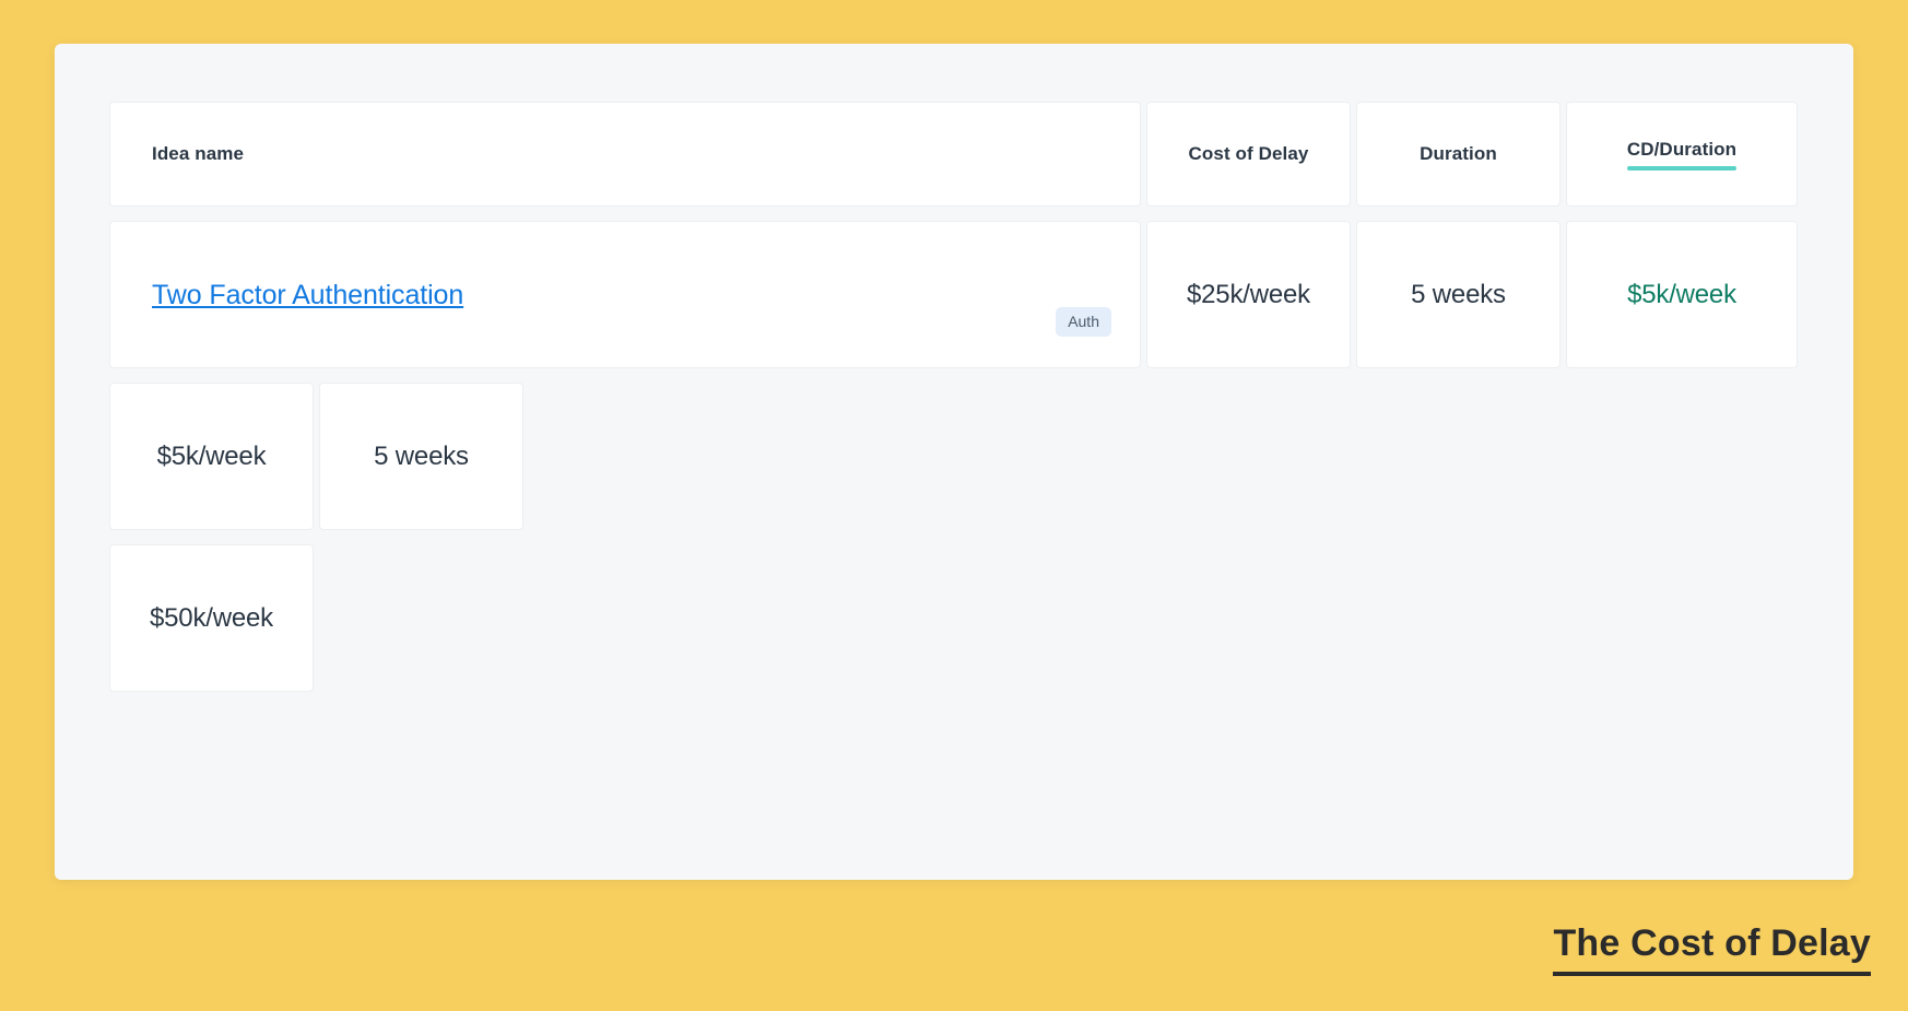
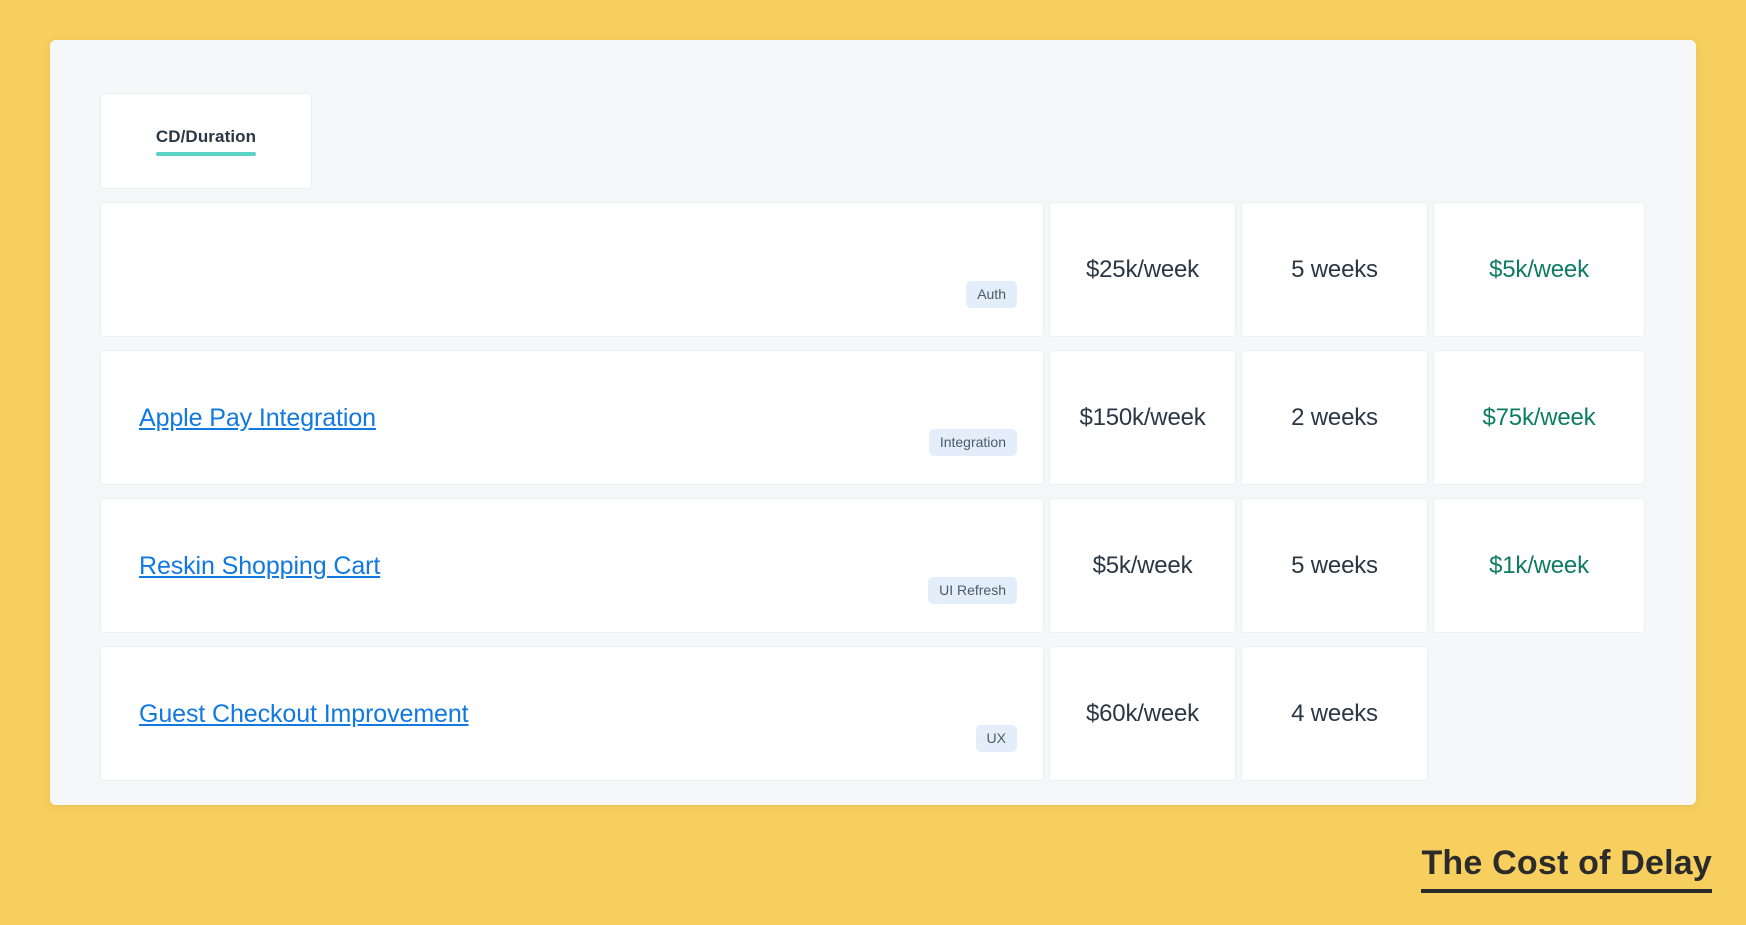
- Idea name
- Cost of Delay
- Duration
  CD/Duration
- Two Factor Authentication
  Auth
  $25k/week
  5 weeks
  $5k/week
+ Apple Pay Integration
+ Integration
+ $150k/week
+ 2 weeks
+ $75k/week
+ Reskin Shopping Cart
+ UI Refresh
  $5k/week
  5 weeks
+ $1k/week
+ Guest Checkout Improvement
+ UX
- $50k/week
+ $60k/week
+ 4 weeks
  The Cost of Delay
